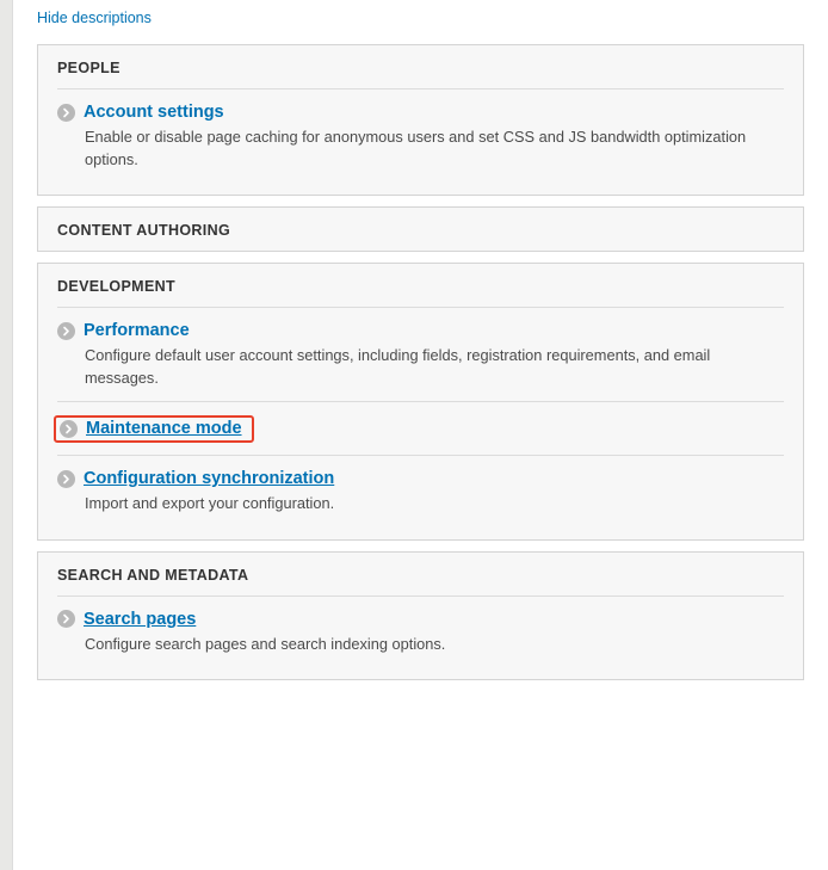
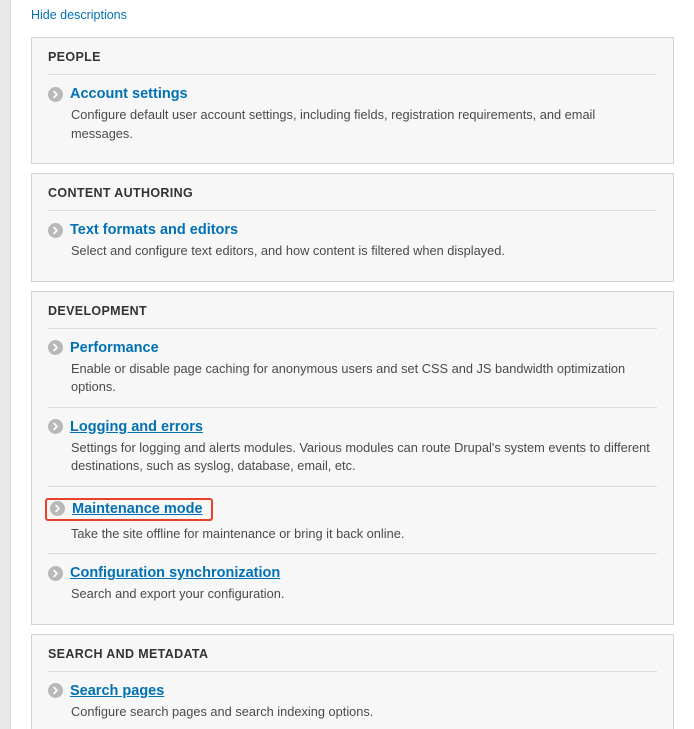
  Hide descriptions
  PEOPLE
  Account settings
- Enable or disable page caching for anonymous users and set CSS and JS bandwidth optimization options.
+ Configure default user account settings, including fields, registration requirements, and email messages.
  CONTENT AUTHORING
+ Text formats and editors
+ Select and configure text editors, and how content is filtered when displayed.
  DEVELOPMENT
  Performance
- Configure default user account settings, including fields, registration requirements, and email messages.
+ Enable or disable page caching for anonymous users and set CSS and JS bandwidth optimization options.
+ Logging and errors
+ Settings for logging and alerts modules. Various modules can route Drupal's system events to different destinations, such as syslog, database, email, etc.
  Maintenance mode
+ Take the site offline for maintenance or bring it back online.
  Configuration synchronization
- Import and export your configuration.
+ Search and export your configuration.
  SEARCH AND METADATA
  Search pages
  Configure search pages and search indexing options.
